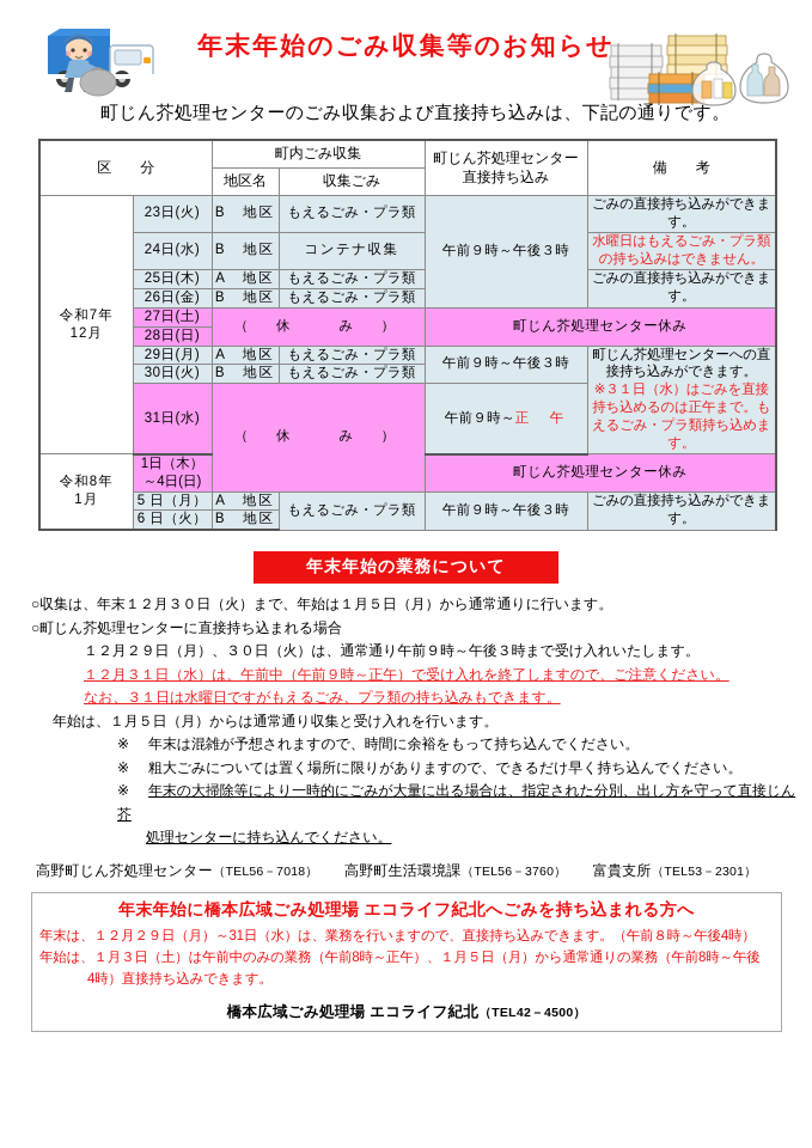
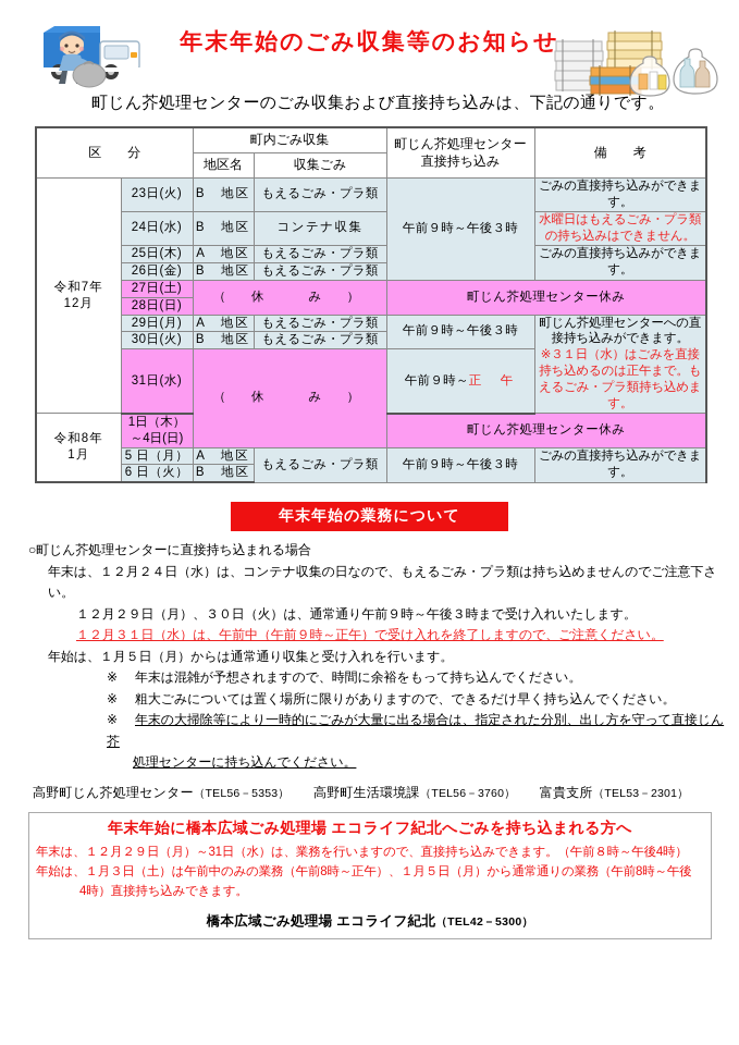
  年末年始のごみ収集等のお知らせ
  町じん芥処理センターのごみ収集および直接持ち込みは、下記の通りです。
  区 分	町内ごみ収集	町じん芥処理センター 直接持ち込み	備 考
  地区名	収集ごみ
  令和7年 12月	23日(火)	B 地区	もえるごみ・プラ類	午前９時～午後３時	ごみの直接持ち込みができます。
  24日(水)	B 地区	コンテナ収集	水曜日はもえるごみ・プラ類の持ち込みはできません。
  25日(木)	A 地区	もえるごみ・プラ類	ごみの直接持ち込みができます。
  26日(金)	B 地区	もえるごみ・プラ類
  27日(土)	（ 休 み ）	町じん芥処理センター休み
  28日(日)
  29日(月)	A 地区	もえるごみ・プラ類	午前９時～午後３時	町じん芥処理センターへの直接持ち込みができます。 ※３１日（水）はごみを直接持ち込めるのは正午まで。もえるごみ・プラ類持ち込めます。
  30日(火)	B 地区	もえるごみ・プラ類
  31日(水)	（ 休 み ）	午前９時～正 午
  令和8年 1月	1日（木） ～4日(日)	町じん芥処理センター休み
  5 日（月）	A 地区	もえるごみ・プラ類	午前９時～午後３時	ごみの直接持ち込みができます。
  6 日（火）	B 地区
  年末年始の業務について
- ○収集は、年末１２月３０日（火）まで、年始は１月５日（月）から通常通りに行います。
  ○町じん芥処理センターに直接持ち込まれる場合
+ 年末は、１２月２４日（水）は、コンテナ収集の日なので、もえるごみ・プラ類は持ち込めませんのでご注意下さい。
  １２月２９日（月）、３０日（火）は、通常通り午前９時～午後３時まで受け入れいたします。
  １２月３１日（水）は、午前中（午前９時～正午）で受け入れを終了しますので、ご注意ください。
- なお、３１日は水曜日ですがもえるごみ、プラ類の持ち込みもできます。
  年始は、１月５日（月）からは通常通り収集と受け入れを行います。
  ※ 年末は混雑が予想されますので、時間に余裕をもって持ち込んでください。
  ※ 粗大ごみについては置く場所に限りがありますので、できるだけ早く持ち込んでください。
  ※ 年末の大掃除等により一時的にごみが大量に出る場合は、指定された分別、出し方を守って直接じん芥
  処理センターに持ち込んでください。
- 高野町じん芥処理センター（TEL56－7018） 高野町生活環境課（TEL56－3760） 富貴支所（TEL53－2301）
+ 高野町じん芥処理センター（TEL56－5353） 高野町生活環境課（TEL56－3760） 富貴支所（TEL53－2301）
  年末年始に橋本広域ごみ処理場 エコライフ紀北へごみを持ち込まれる方へ
  年末は、１２月２９日（月）～31日（水）は、業務を行いますので、直接持ち込みできます。（午前８時～午後4時）
  年始は、１月３日（土）は午前中のみの業務（午前8時～正午）、１月５日（月）から通常通りの業務（午前8時～午後
  4時）直接持ち込みできます。
- 橋本広域ごみ処理場 エコライフ紀北（TEL42－4500）
+ 橋本広域ごみ処理場 エコライフ紀北（TEL42－5300）
